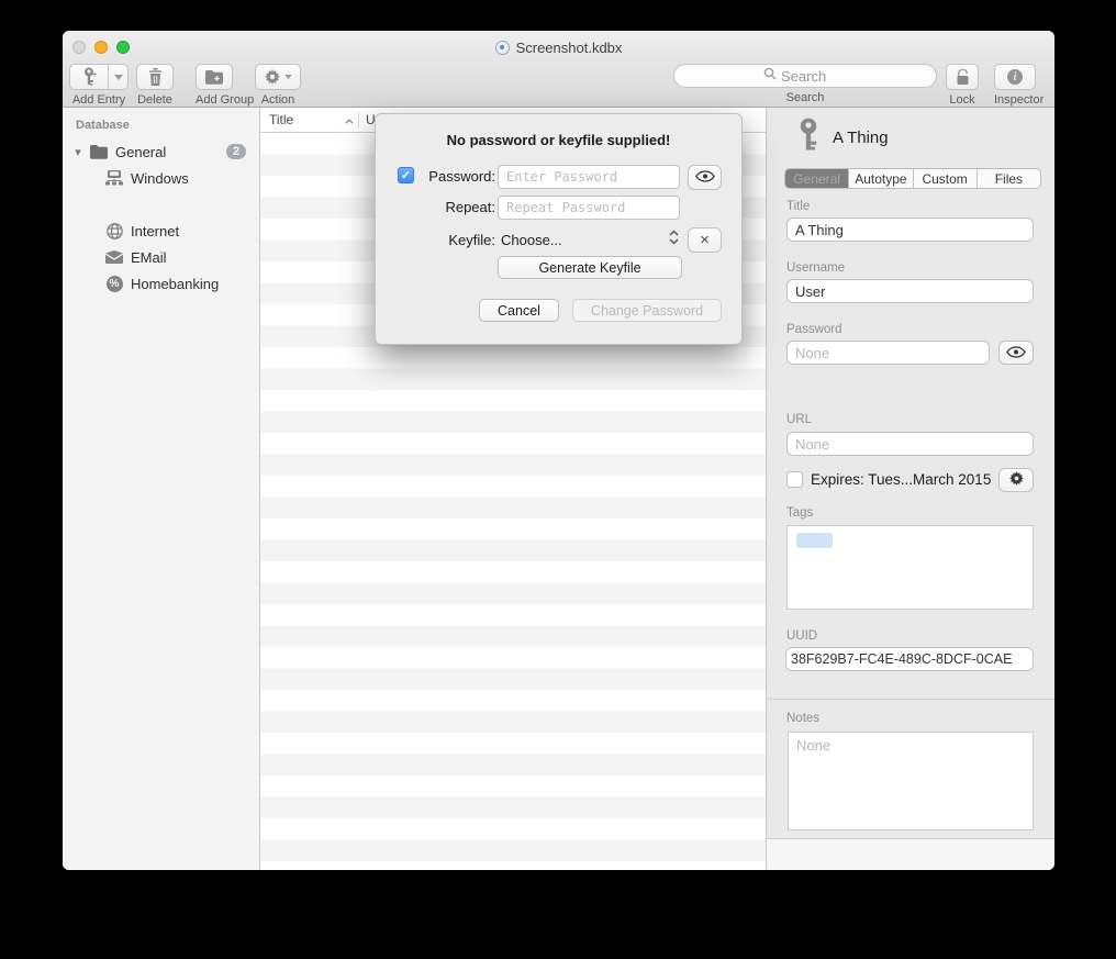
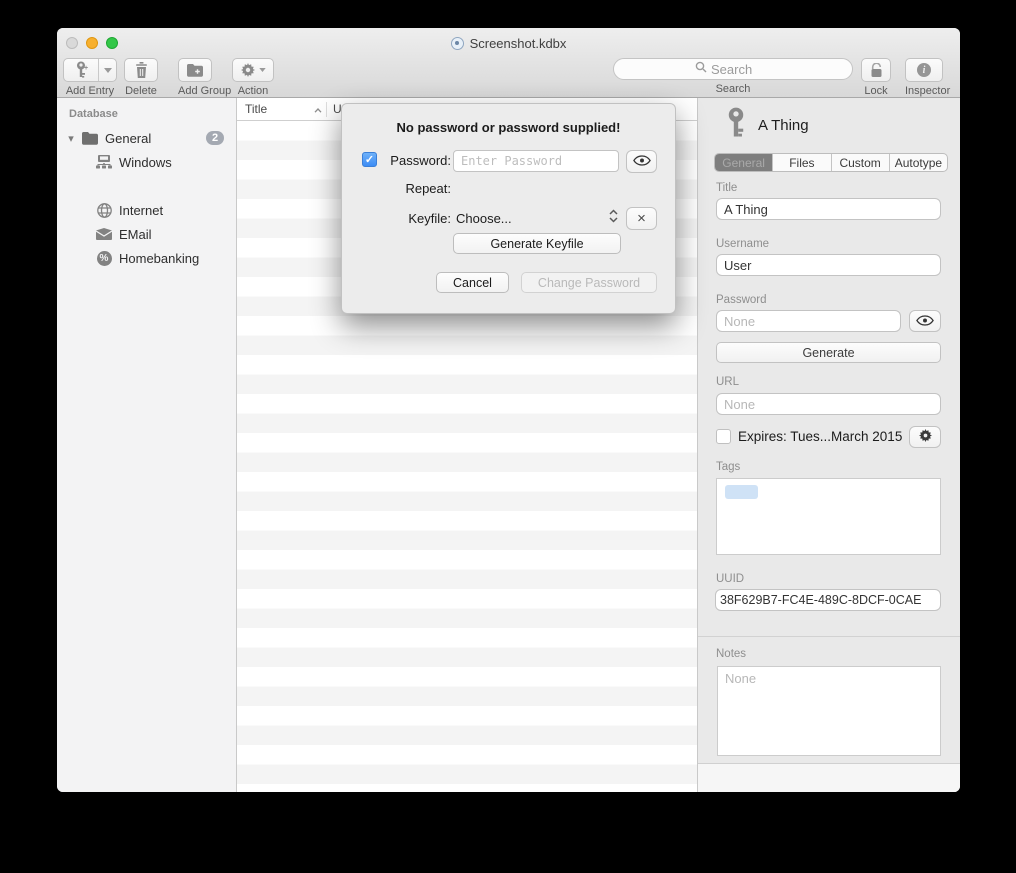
  Screenshot.kdbx
  Add Entry
  Delete
  Add Group
  Action
  Search
  Search
  Lock
  i
  Inspector
  Database
  ▾
  General
  2
  Windows
  Internet
  EMail
  %
  Homebanking
  Title
  U
  A Thing
  General
- Autotype
+ Files
  Custom
- Files
+ Autotype
  Title
  A Thing
  Username
  User
  Password
  None
+ Generate
  URL
  None
  Expires: Tues...March 2015
  Tags
  UUID
  38F629B7-FC4E-489C-8DCF-0CAE
  Notes
  None
- No password or keyfile supplied!
+ No password or password supplied!
  ✓
  Password:
  Enter Password
  Repeat:
- Repeat Password
  Keyfile:
  Choose...
  ×
  Generate Keyfile
  Cancel
  Change Password
